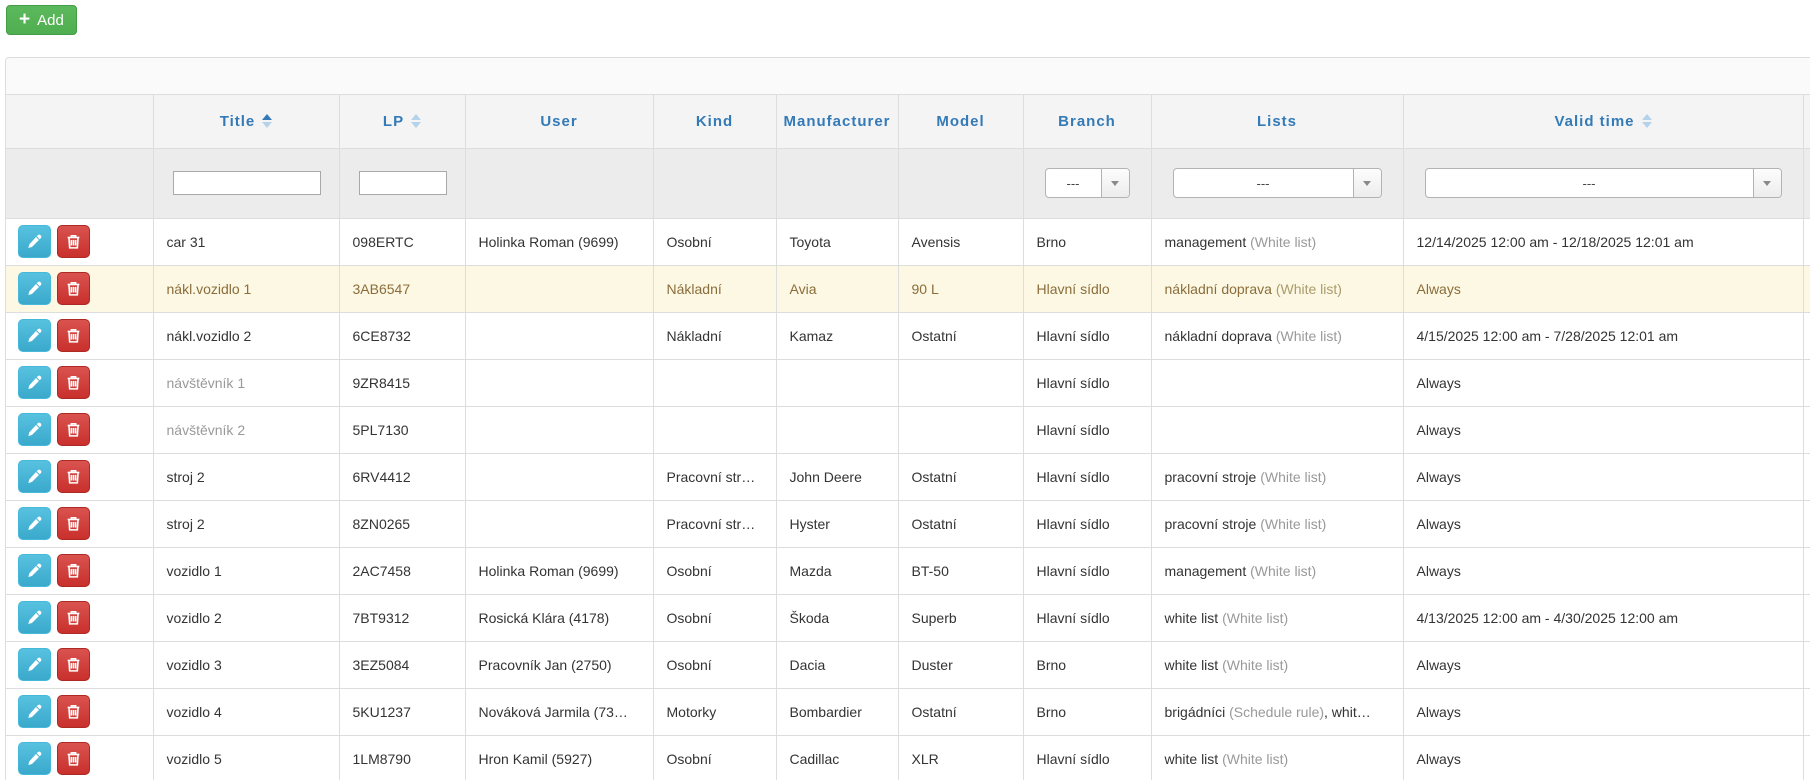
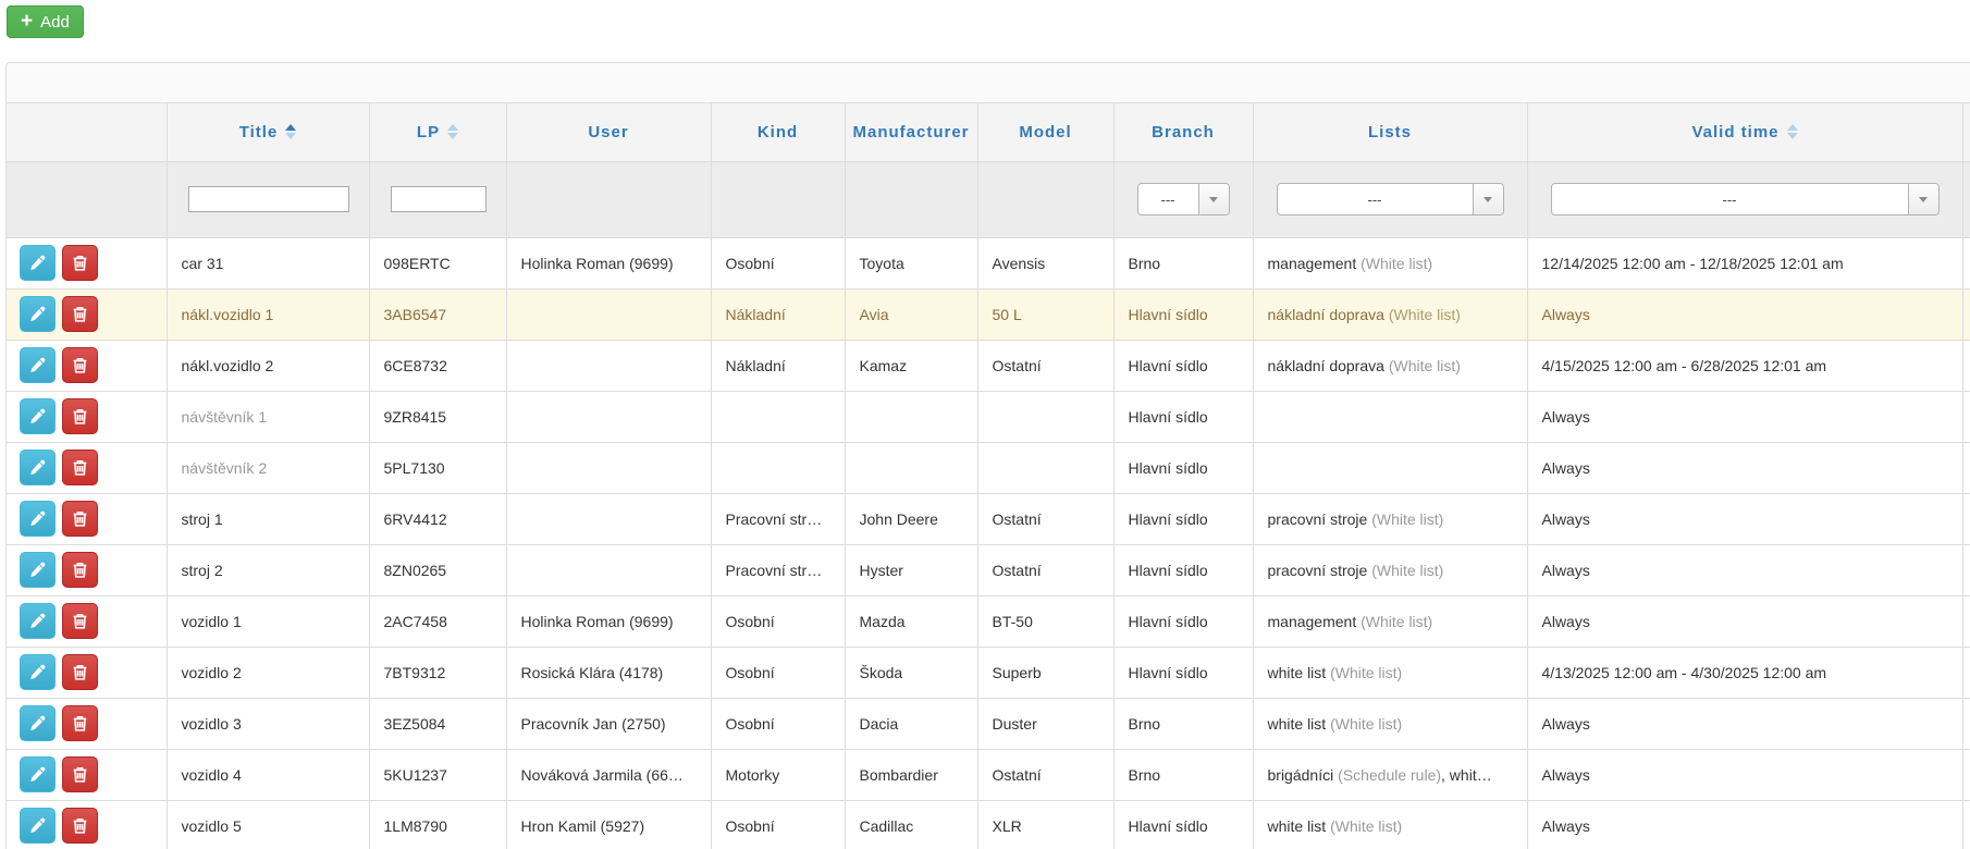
  +
  Add
  	Title	LP	User	Kind	Manufacturer	Model	Branch	Lists	Valid time
  							---	---	---
  	car 31	098ERTC	Holinka Roman (9699)	Osobní	Toyota	Avensis	Brno	management (White list)	12/14/2025 12:00 am - 12/18/2025 12:01 am
- 	nákl.vozidlo 1	3AB6547		Nákladní	Avia	90 L	Hlavní sídlo	nákladní doprava (White list)	Always
+ 	nákl.vozidlo 1	3AB6547		Nákladní	Avia	50 L	Hlavní sídlo	nákladní doprava (White list)	Always
- 	nákl.vozidlo 2	6CE8732		Nákladní	Kamaz	Ostatní	Hlavní sídlo	nákladní doprava (White list)	4/15/2025 12:00 am - 7/28/2025 12:01 am
+ 	nákl.vozidlo 2	6CE8732		Nákladní	Kamaz	Ostatní	Hlavní sídlo	nákladní doprava (White list)	4/15/2025 12:00 am - 6/28/2025 12:01 am
  	návštěvník 1	9ZR8415					Hlavní sídlo		Always
  	návštěvník 2	5PL7130					Hlavní sídlo		Always
- 	stroj 2	6RV4412		Pracovní str…	John Deere	Ostatní	Hlavní sídlo	pracovní stroje (White list)	Always
+ 	stroj 1	6RV4412		Pracovní str…	John Deere	Ostatní	Hlavní sídlo	pracovní stroje (White list)	Always
  	stroj 2	8ZN0265		Pracovní str…	Hyster	Ostatní	Hlavní sídlo	pracovní stroje (White list)	Always
  	vozidlo 1	2AC7458	Holinka Roman (9699)	Osobní	Mazda	BT-50	Hlavní sídlo	management (White list)	Always
  	vozidlo 2	7BT9312	Rosická Klára (4178)	Osobní	Škoda	Superb	Hlavní sídlo	white list (White list)	4/13/2025 12:00 am - 4/30/2025 12:00 am
  	vozidlo 3	3EZ5084	Pracovník Jan (2750)	Osobní	Dacia	Duster	Brno	white list (White list)	Always
- 	vozidlo 4	5KU1237	Nováková Jarmila (73…	Motorky	Bombardier	Ostatní	Brno	brigádníci (Schedule rule), whit…	Always
+ 	vozidlo 4	5KU1237	Nováková Jarmila (66…	Motorky	Bombardier	Ostatní	Brno	brigádníci (Schedule rule), whit…	Always
  	vozidlo 5	1LM8790	Hron Kamil (5927)	Osobní	Cadillac	XLR	Hlavní sídlo	white list (White list)	Always
